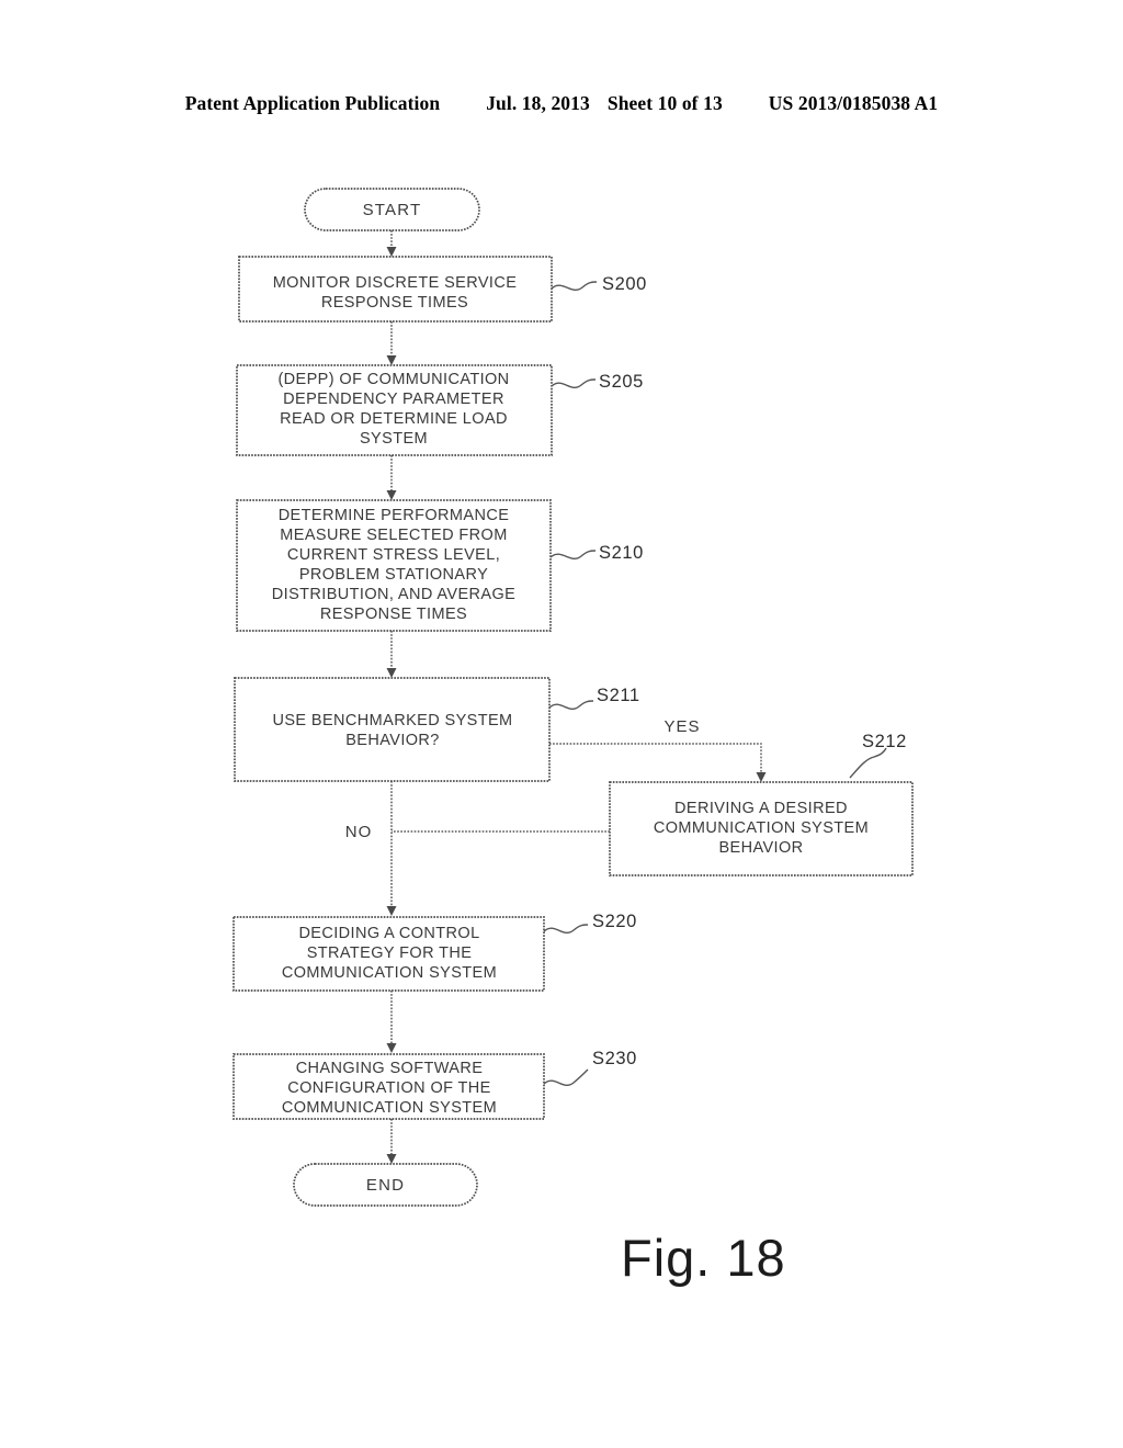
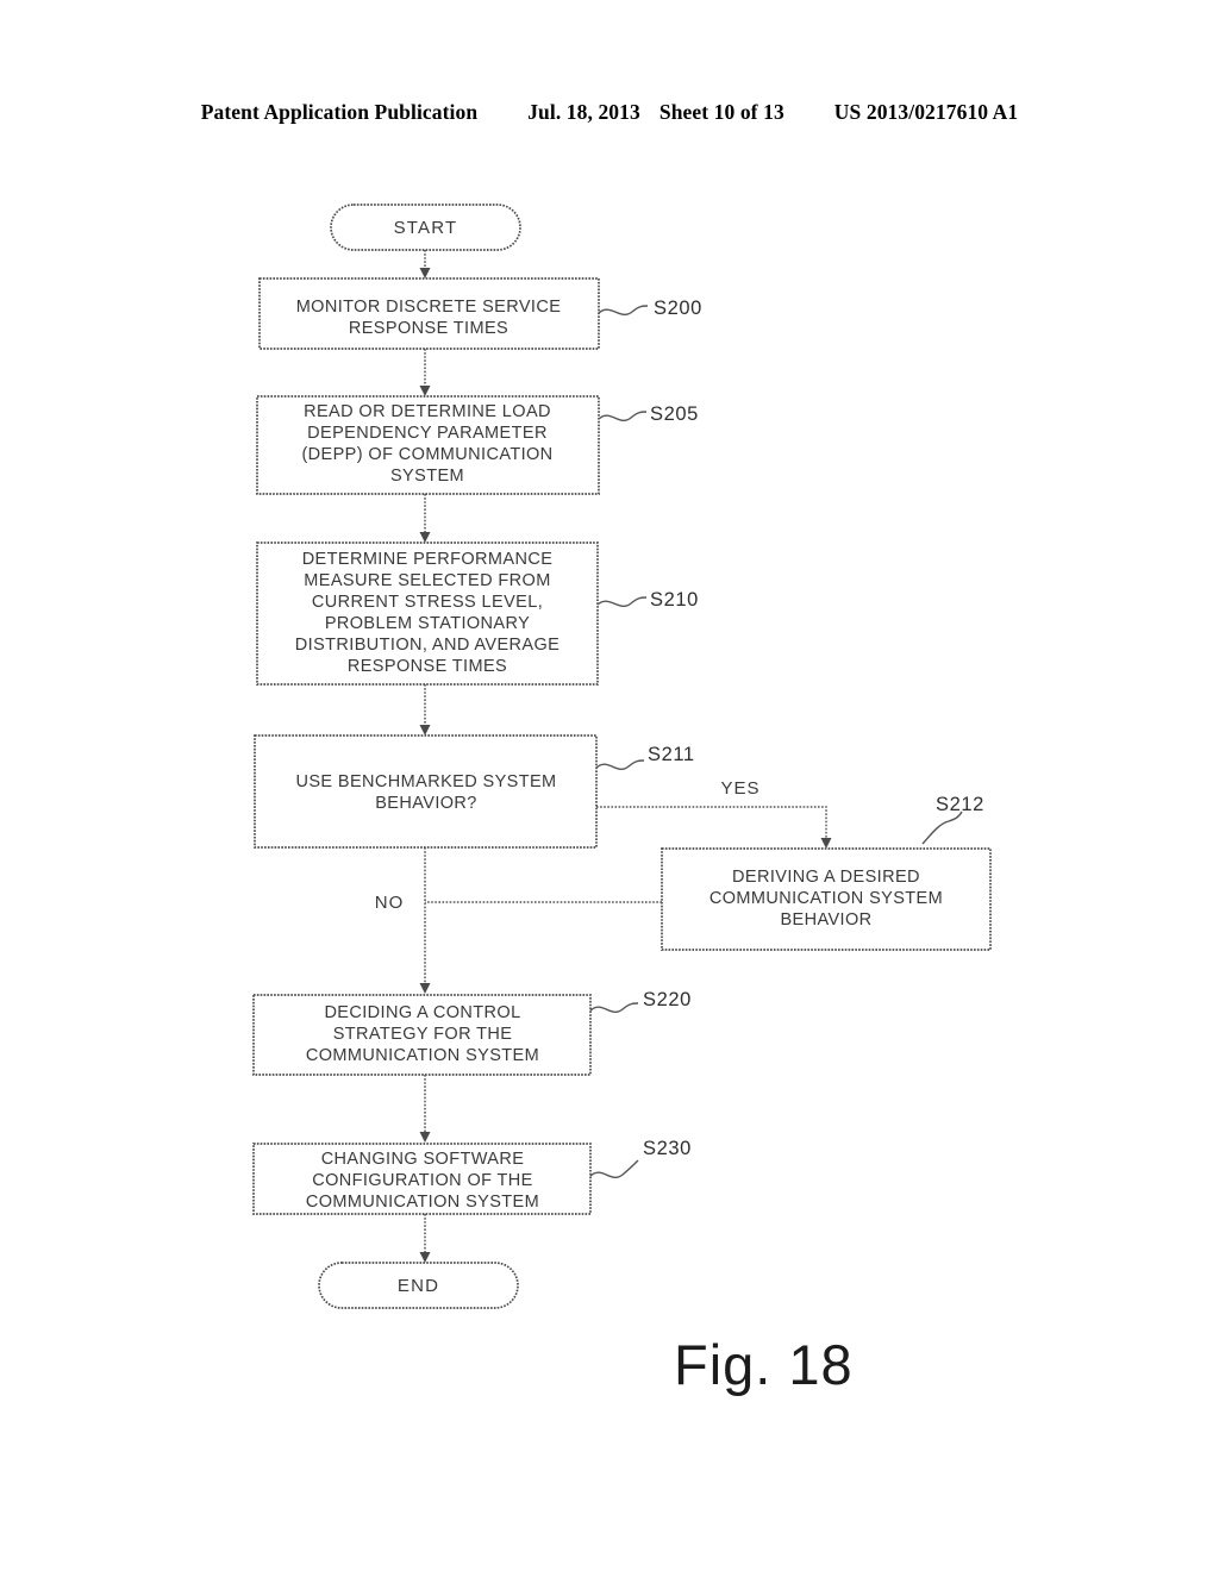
  Patent Application Publication
  Jul. 18, 2013
  Sheet 10 of 13
- US 2013/0185038 A1
+ US 2013/0217610 A1
  YES
  NO
  START
  MONITOR DISCRETE SERVICE
  RESPONSE TIMES
  S200
- (DEPP) OF COMMUNICATION
+ READ OR DETERMINE LOAD
  DEPENDENCY PARAMETER
- READ OR DETERMINE LOAD
+ (DEPP) OF COMMUNICATION
  SYSTEM
  S205
  DETERMINE PERFORMANCE
  MEASURE SELECTED FROM
  CURRENT STRESS LEVEL,
  PROBLEM STATIONARY
  DISTRIBUTION, AND AVERAGE
  RESPONSE TIMES
  S210
  USE BENCHMARKED SYSTEM
  BEHAVIOR?
  S211
  DERIVING A DESIRED
  COMMUNICATION SYSTEM
  BEHAVIOR
  S212
  DECIDING A CONTROL
  STRATEGY FOR THE
  COMMUNICATION SYSTEM
  S220
  CHANGING SOFTWARE
  CONFIGURATION OF THE
  COMMUNICATION SYSTEM
  S230
  END
  Fig. 18
